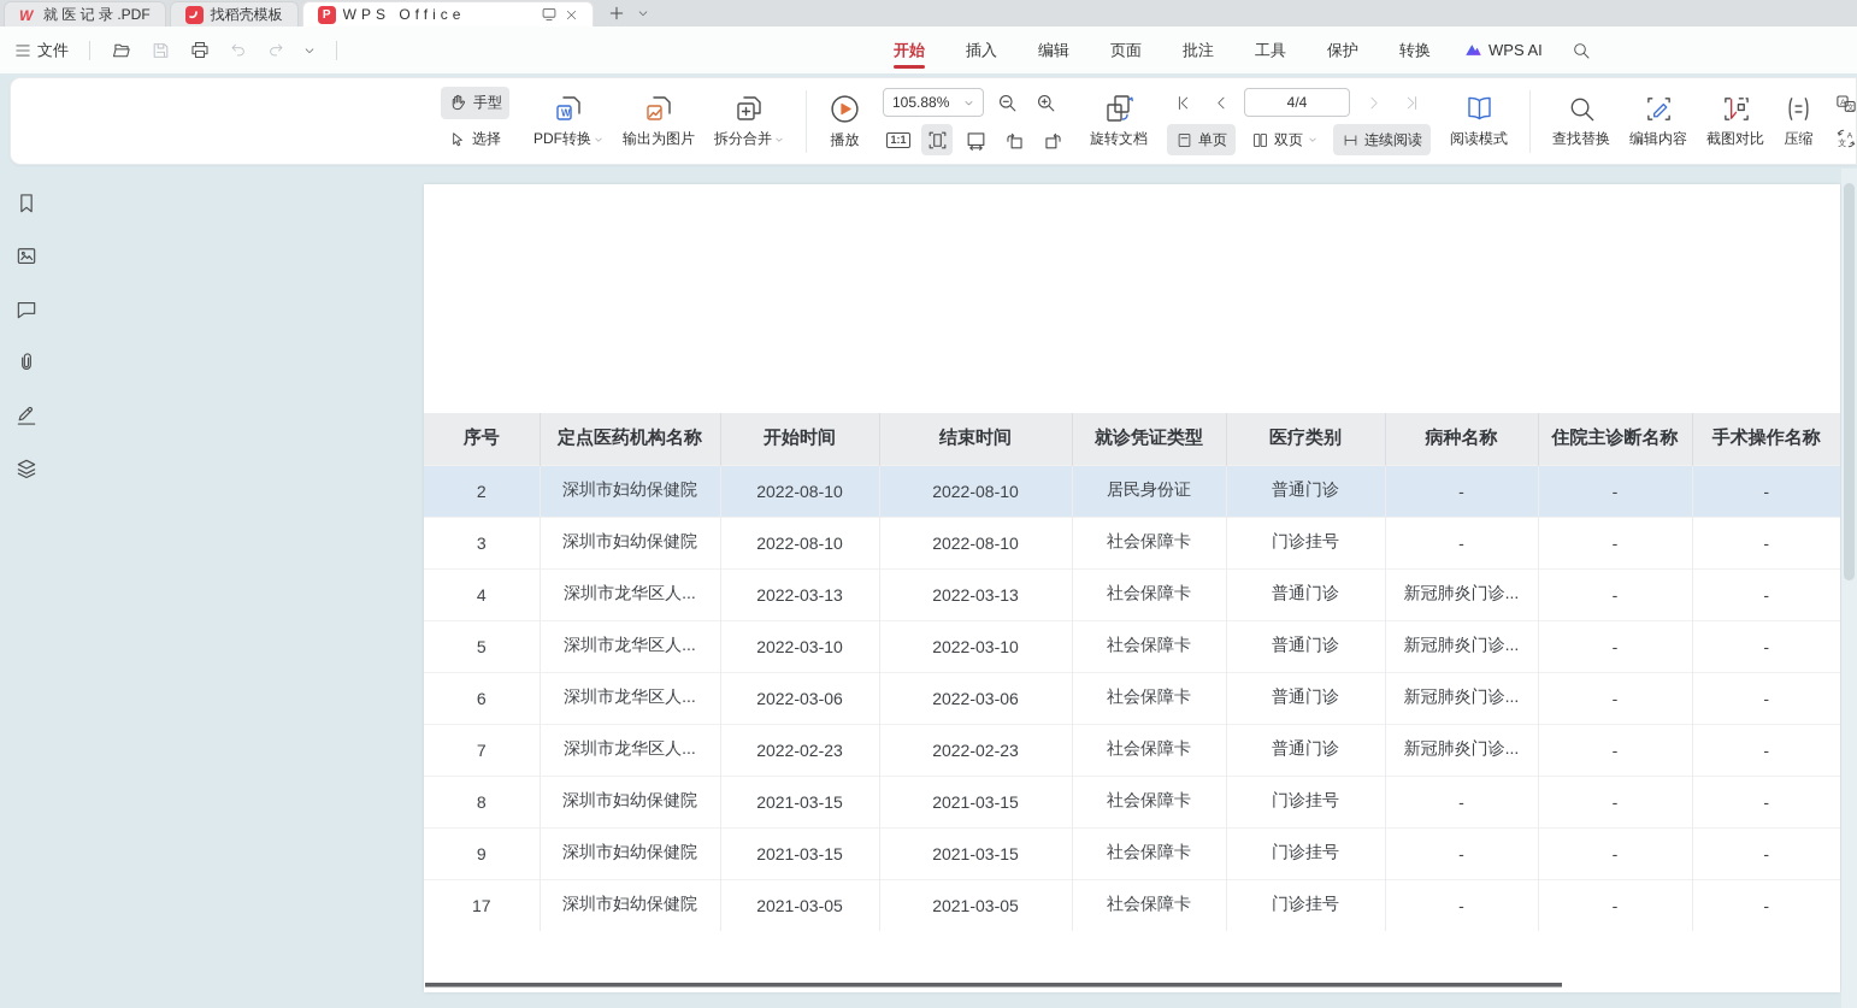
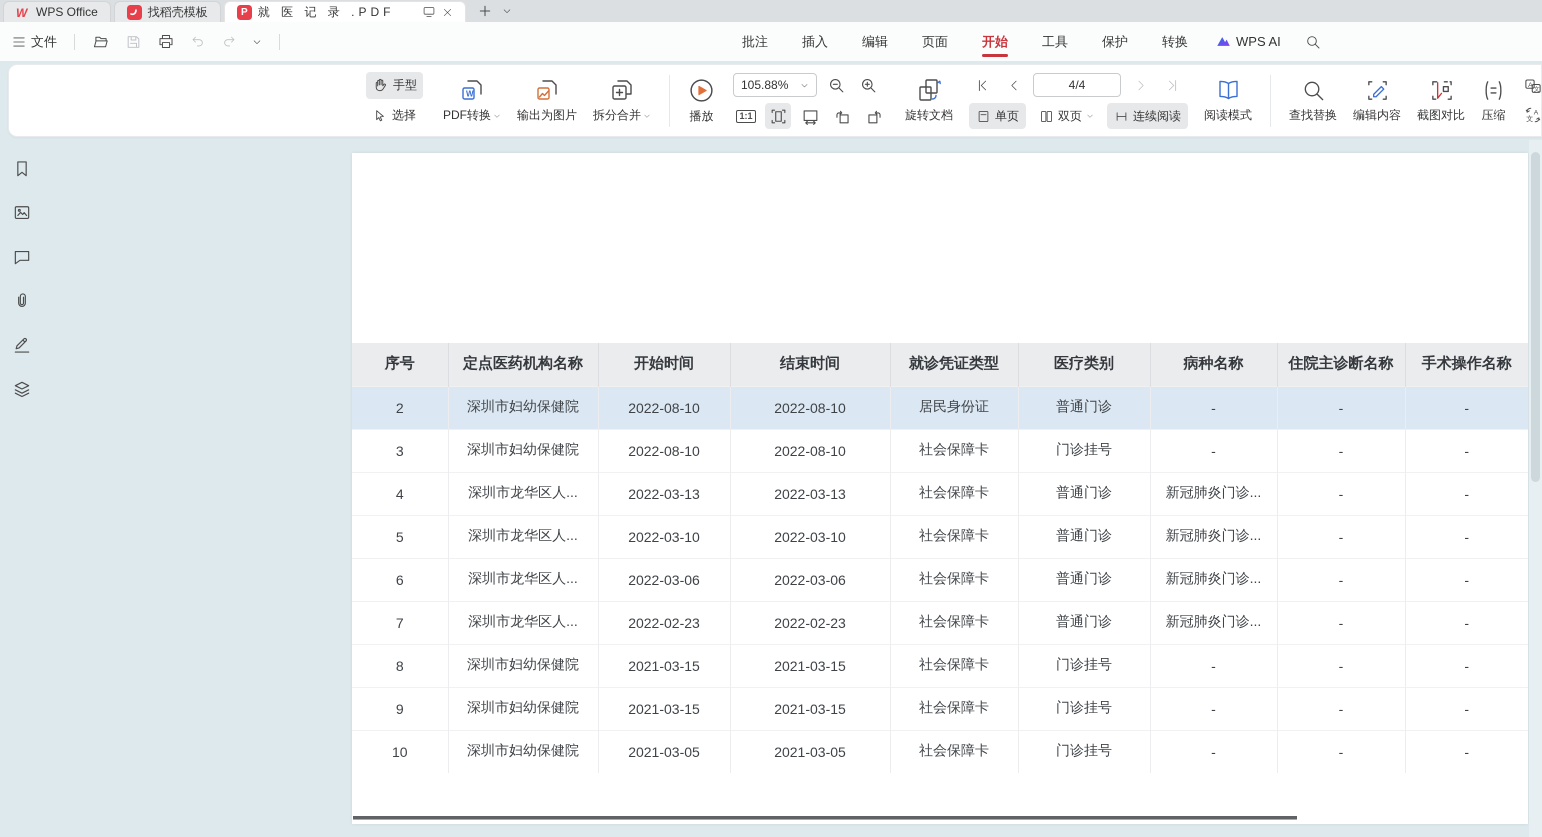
  W
- 就 医 记 录 .PDF
+ WPS Office
  找稻壳模板
  P
- WPS Office
+ 就 医 记 录 .PDF
  文件
- 开始
+ 批注
  插入
  编辑
  页面
- 批注
+ 开始
  工具
  保护
  转换
  WPS AI
  手型
  选择
  W
  PDF转换
  输出为图片
  拆分合并
  播放
  105.88%
  1:1
  旋转文档
  4/4
  单页
  双页
  连续阅读
  阅读模式
  查找替换
  编辑内容
  截图对比
  压缩
  序号	定点医药机构名称	开始时间	结束时间	就诊凭证类型	医疗类别	病种名称	住院主诊断名称	手术操作名称
  2	深圳市妇幼保健院	2022-08-10	2022-08-10	居民身份证	普通门诊	-	-	-
  3	深圳市妇幼保健院	2022-08-10	2022-08-10	社会保障卡	门诊挂号	-	-	-
  4	深圳市龙华区人...	2022-03-13	2022-03-13	社会保障卡	普通门诊	新冠肺炎门诊...	-	-
  5	深圳市龙华区人...	2022-03-10	2022-03-10	社会保障卡	普通门诊	新冠肺炎门诊...	-	-
  6	深圳市龙华区人...	2022-03-06	2022-03-06	社会保障卡	普通门诊	新冠肺炎门诊...	-	-
  7	深圳市龙华区人...	2022-02-23	2022-02-23	社会保障卡	普通门诊	新冠肺炎门诊...	-	-
  8	深圳市妇幼保健院	2021-03-15	2021-03-15	社会保障卡	门诊挂号	-	-	-
  9	深圳市妇幼保健院	2021-03-15	2021-03-15	社会保障卡	门诊挂号	-	-	-
- 17	深圳市妇幼保健院	2021-03-05	2021-03-05	社会保障卡	门诊挂号	-	-	-
+ 10	深圳市妇幼保健院	2021-03-05	2021-03-05	社会保障卡	门诊挂号	-	-	-
